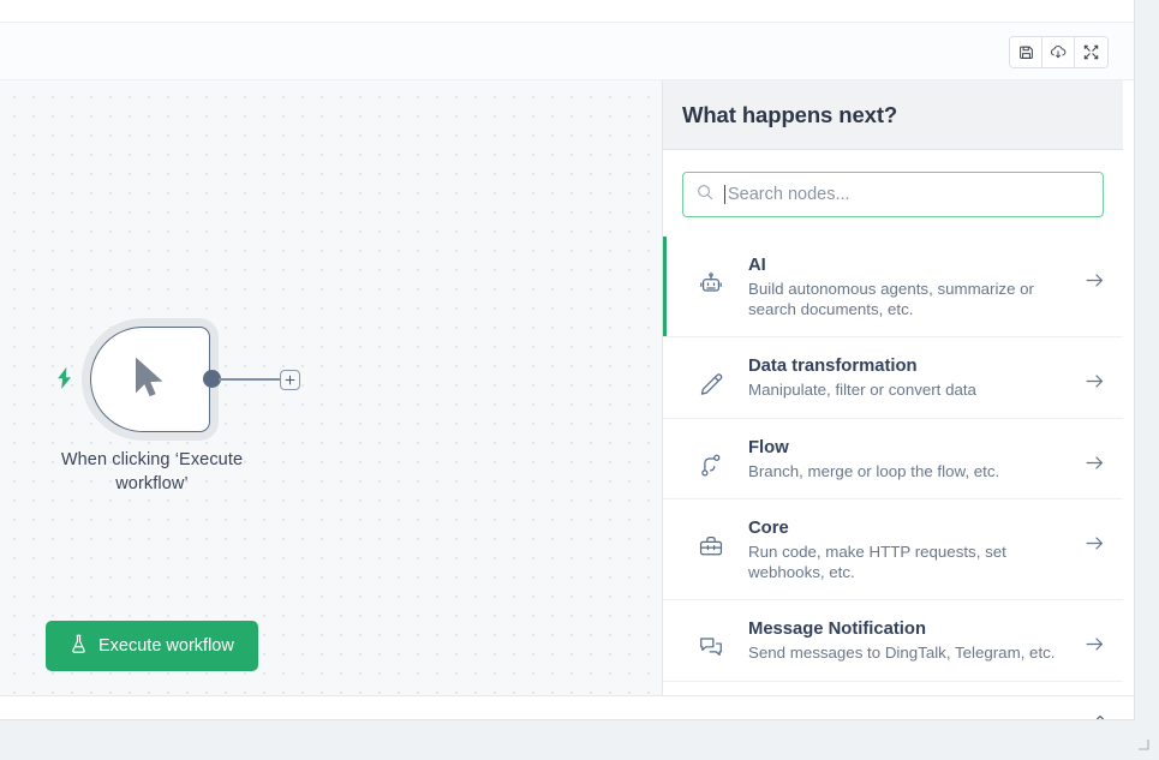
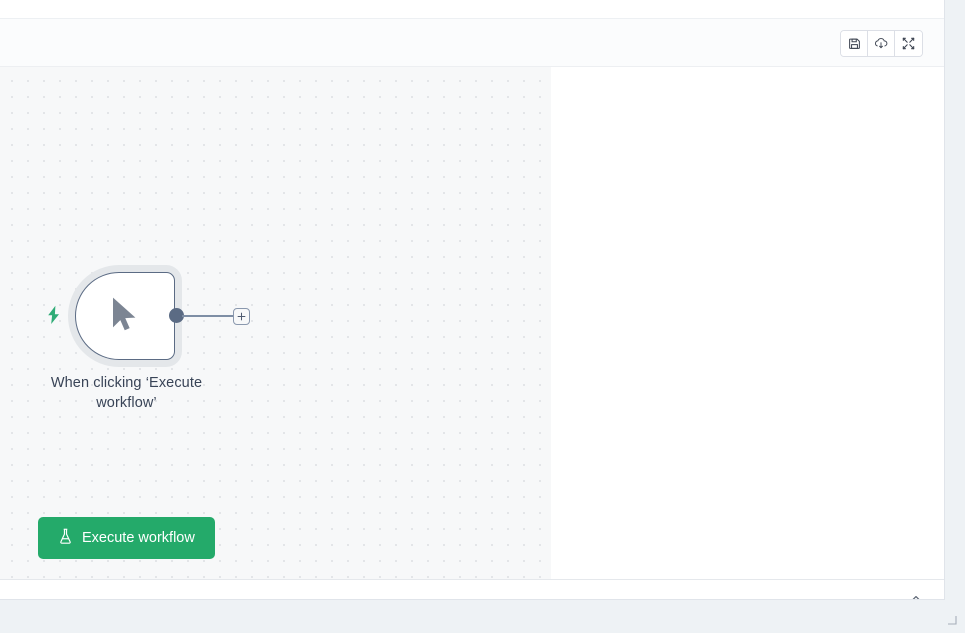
  When clicking ‘Execute workflow’
  Execute workflow
- What happens next?
- Search nodes...
- AI
- Build autonomous agents, summarize or search documents, etc.
- Data transformation
- Manipulate, filter or convert data
- Flow
- Branch, merge or loop the flow, etc.
- Core
- Run code, make HTTP requests, set webhooks, etc.
- Message Notification
- Send messages to DingTalk, Telegram, etc.
